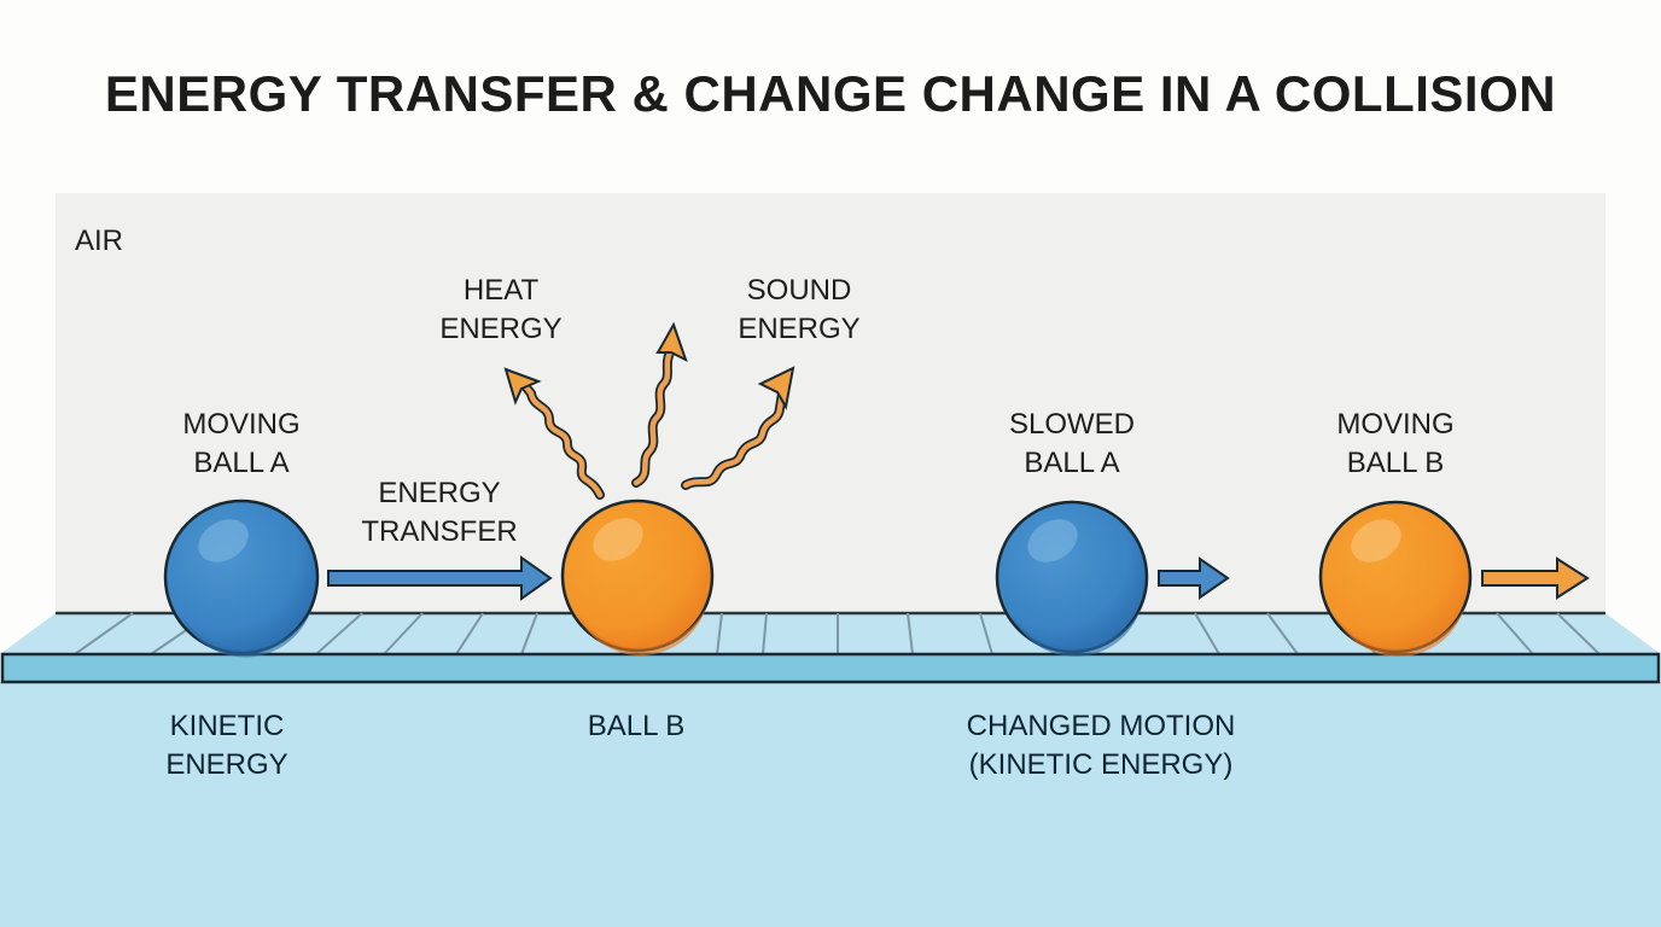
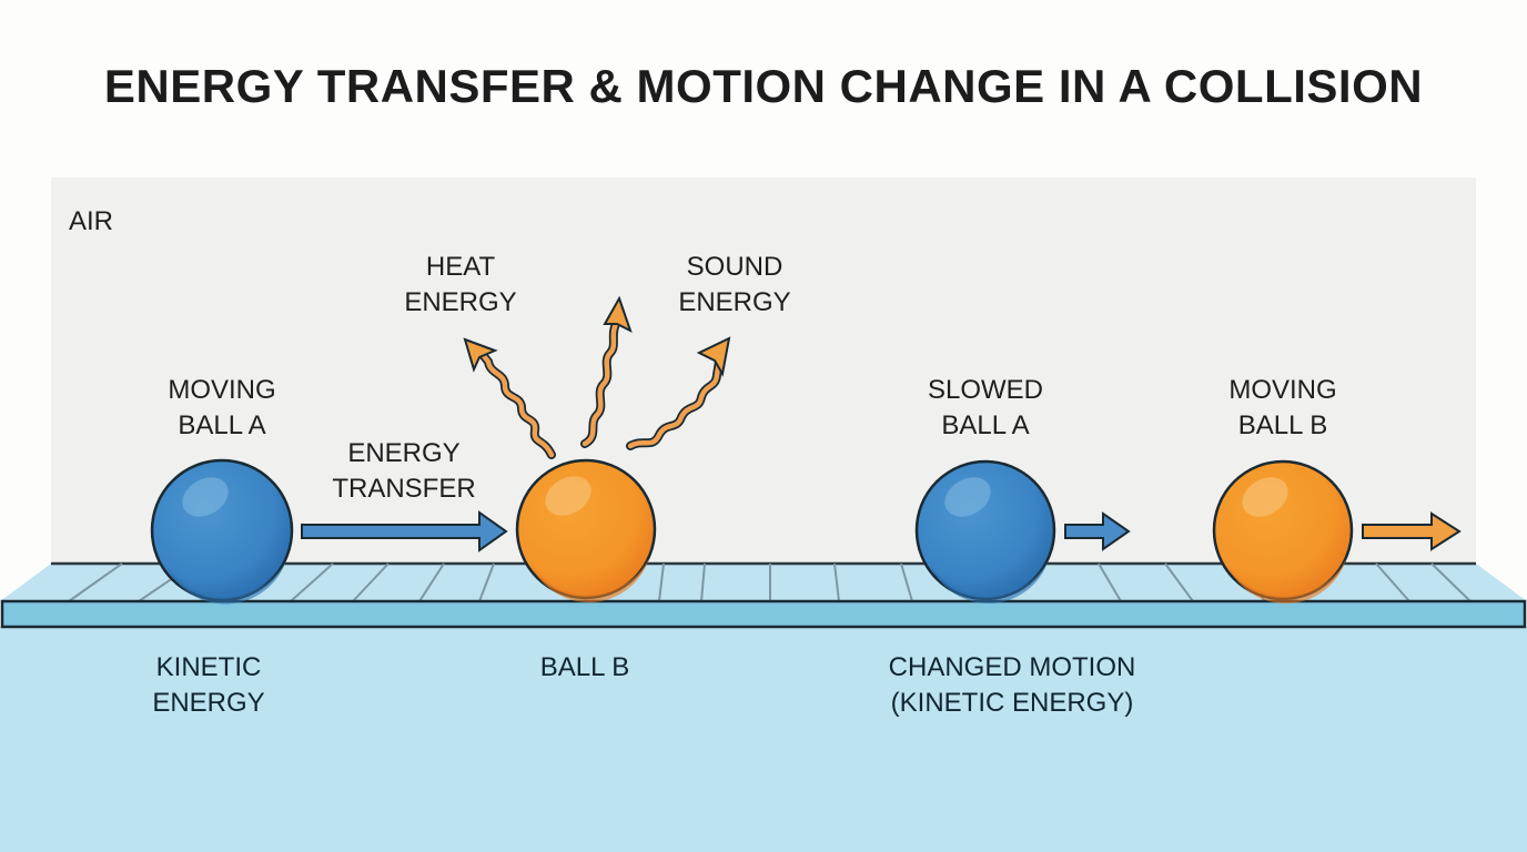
- ENERGY TRANSFER & CHANGE CHANGE IN A COLLISION
+ ENERGY TRANSFER & MOTION CHANGE IN A COLLISION
  AIR
  HEAT
  ENERGY
  SOUND
  ENERGY
  MOVING
  BALL A
  ENERGY
  TRANSFER
  SLOWED
  BALL A
  MOVING
  BALL B
  KINETIC
  ENERGY
  BALL B
  CHANGED MOTION
  (KINETIC ENERGY)
